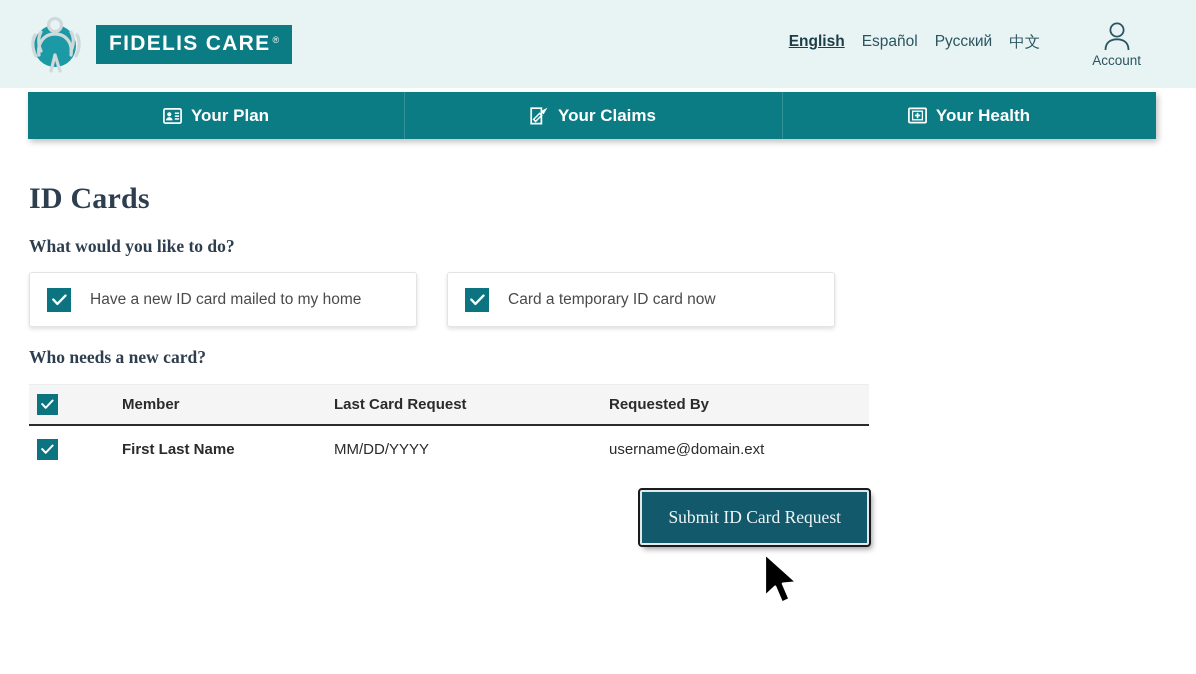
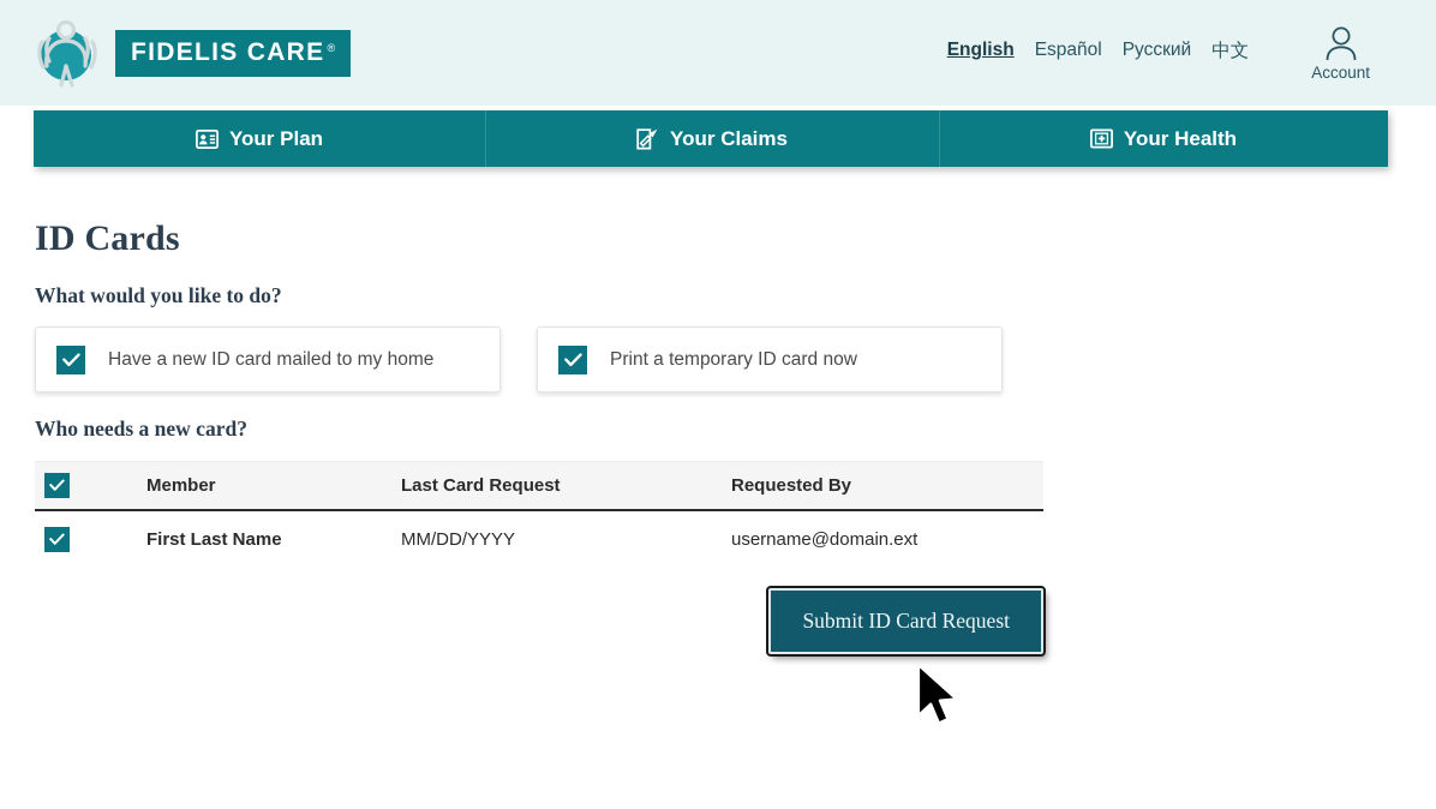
  FIDELIS CARE
  ®
  English
  Español
  Русский
  中文
  Account
  Your Plan
  Your Claims
  Your Health
  ID Cards
  What would you like to do?
  Have a new ID card mailed to my home
- Card a temporary ID card now
+ Print a temporary ID card now
  Who needs a new card?
  Member
  Last Card Request
  Requested By
  First Last Name
  MM/DD/YYYY
  username@domain.ext
  Submit ID Card Request
